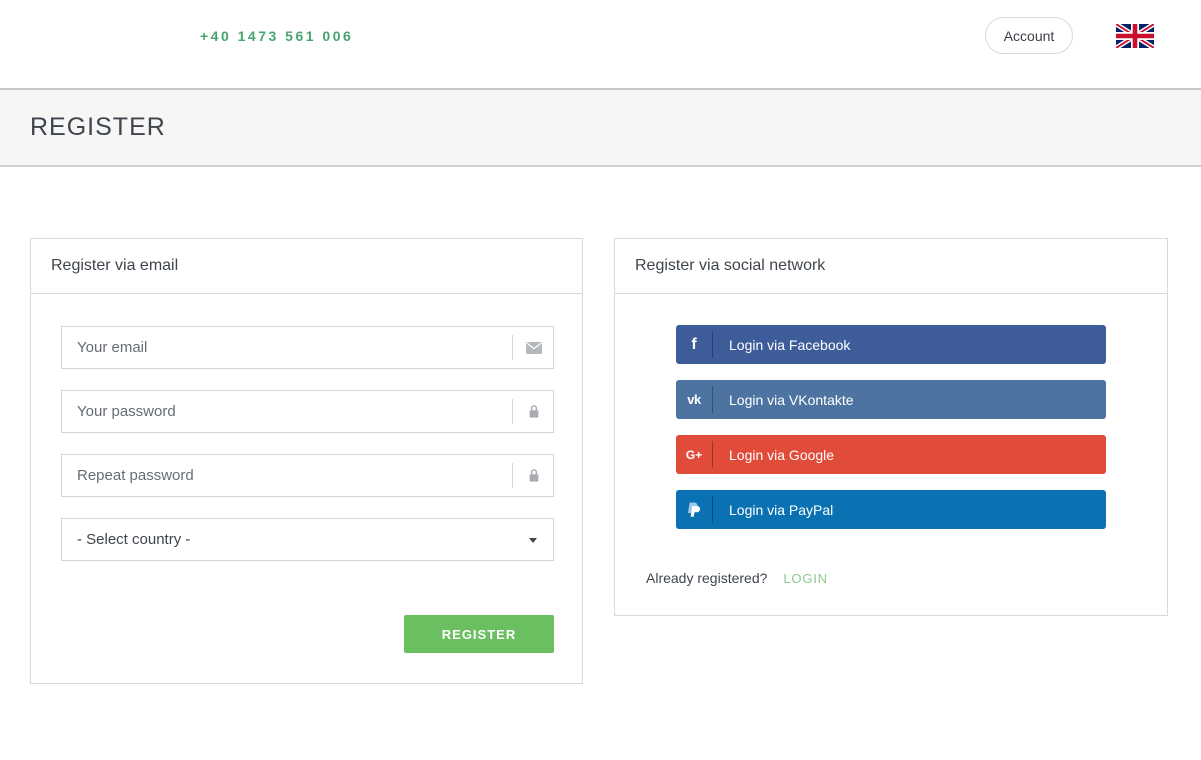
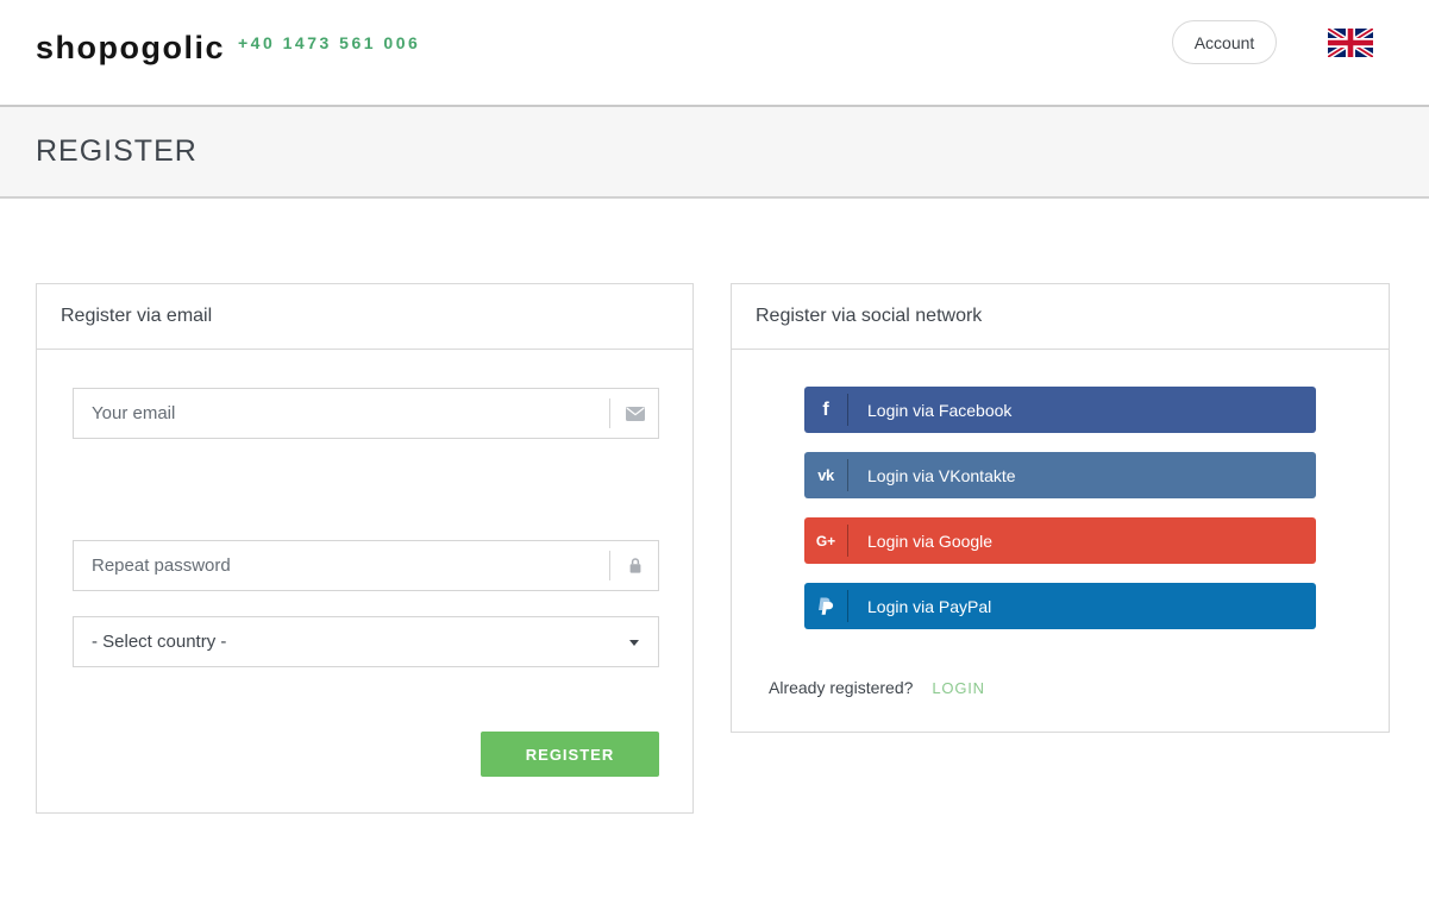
+ shopogolic
  +40 1473 561 006
  Account
  REGISTER
  Register via email
  Your email
- Your password
  Repeat password
  - Select country -
  REGISTER
  Register via social network
  f
  Login via Facebook
  vk
  Login via VKontakte
  G+
  Login via Google
  Login via PayPal
  Already registered?
  LOGIN
